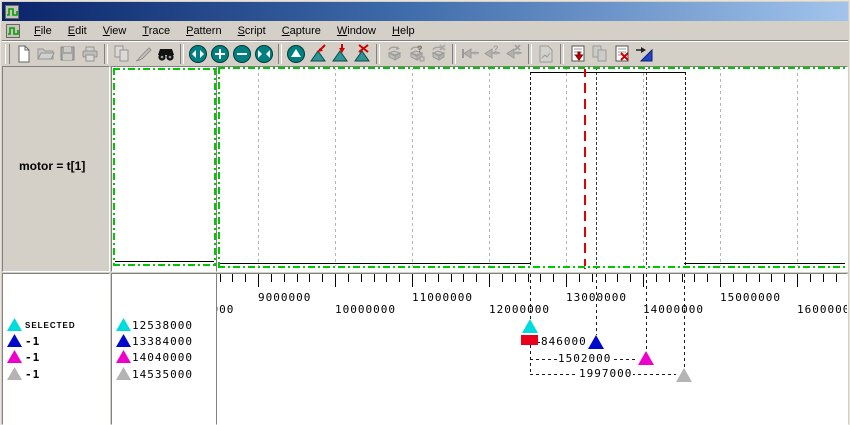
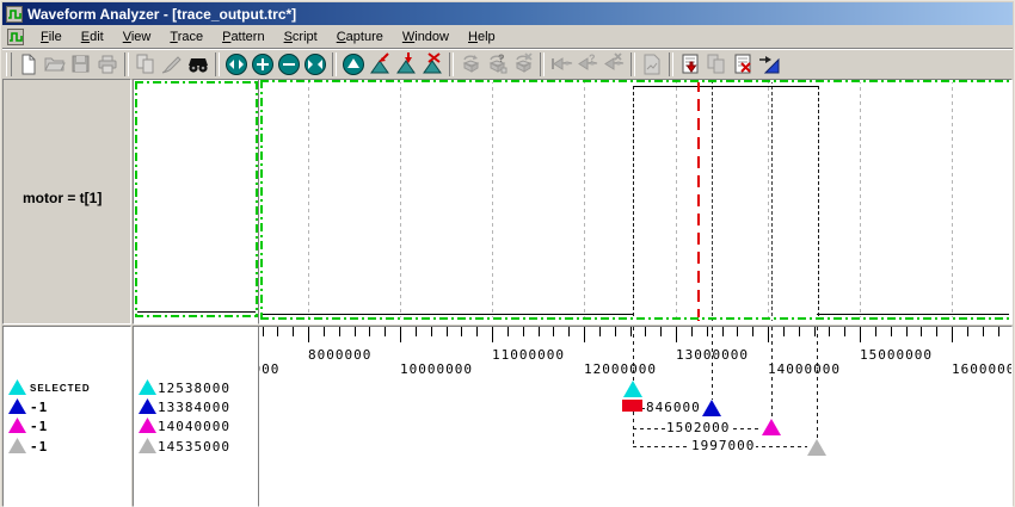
+ Waveform Analyzer - [trace_output.trc*]
  File
  Edit
  View
  Trace
  Pattern
  Script
  Capture
  Window
  Help
  ?
  ?
  motor = t[1]
  SELECTED
  -1
  -1
  -1
  12538000
  13384000
  14040000
  14535000
- 9000000
+ 8000000
  10000000
  11000000
  1200000
  13000000
  400000
  15000000
  1600000
  846000
  1502000
  1997000
